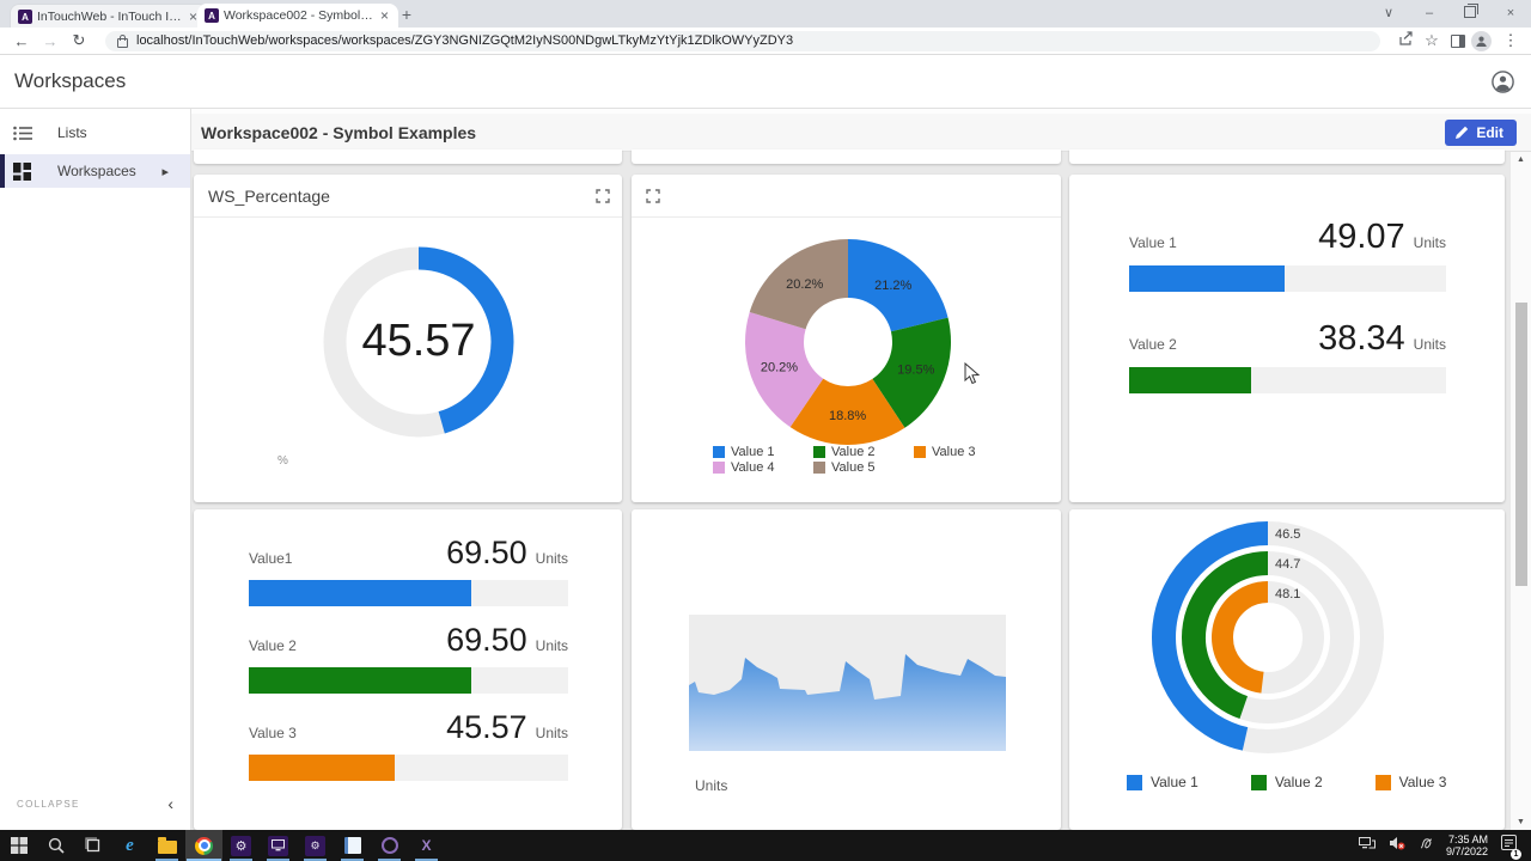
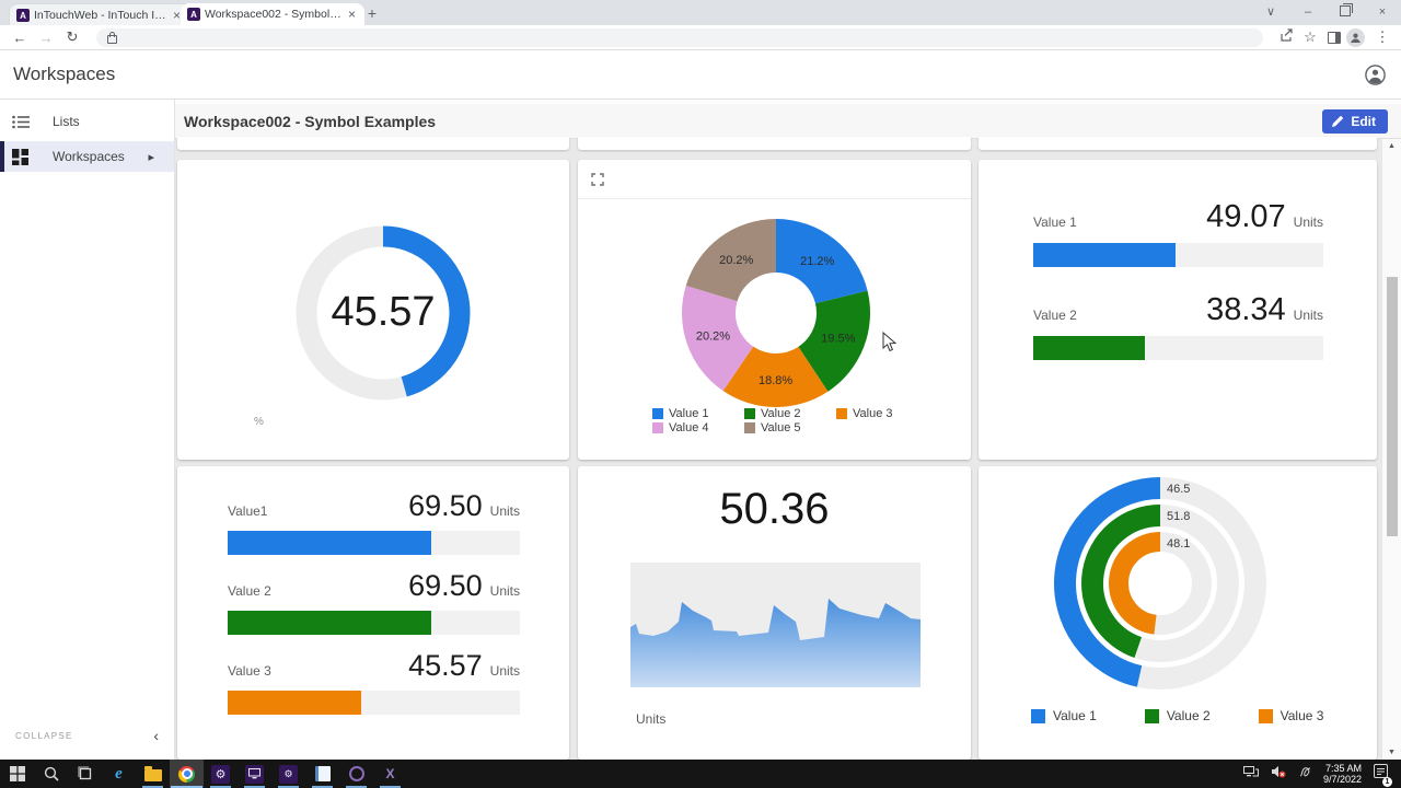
  A
  InTouchWeb - InTouch Intr
  ×
  A
  Workspace002 - Symbol E
  ×
  +
  ∨
  –
  ×
  ←
  →
  ↻
- localhost/InTouchWeb/workspaces/workspaces/ZGY3NGNIZGQtM2IyNS00NDgwLTkyMzYtYjk1ZDlkOWYyZDY3
  ☆
  ⋮
  Workspaces
  Lists
  Workspaces
  ▸
  COLLAPSE
  ‹
  Workspace002 - Symbol Examples
  Edit
- WS_Percentage
  45.57
  %
  21.2%
  19.5%
  18.8%
  20.2%
  20.2%
  Value 1
  Value 2
  Value 3
  Value 4
  Value 5
  Value 1
  49.07
  Units
  Value 2
  38.34
  Units
  Value1
  69.50
  Units
  Value 2
  69.50
  Units
  Value 3
  45.57
  Units
+ 50.36
  Units
  46.5
- 44.7
+ 51.8
  48.1
  Value 1
  Value 2
  Value 3
  e
  ⚙
  ⚙
  X
  7:35 AM
  9/7/2022
